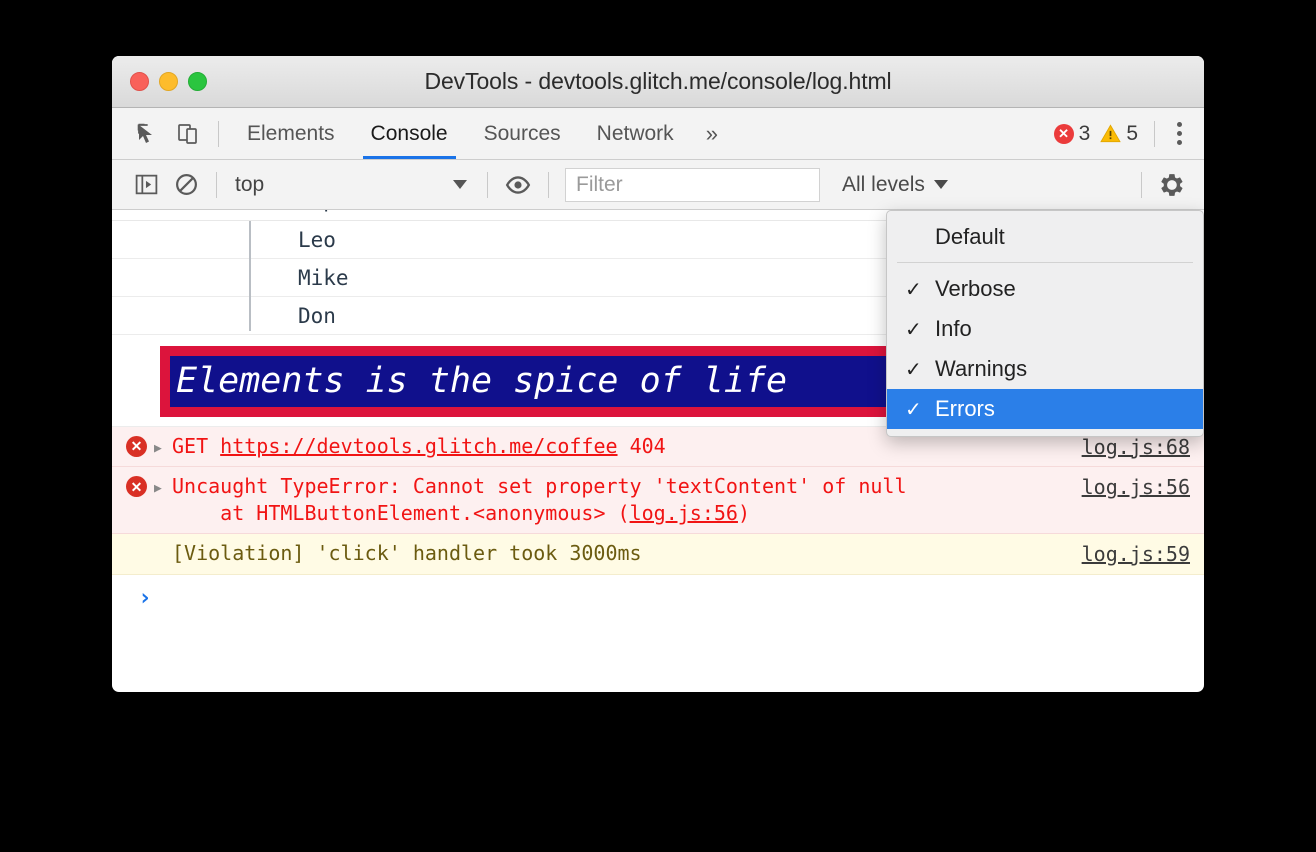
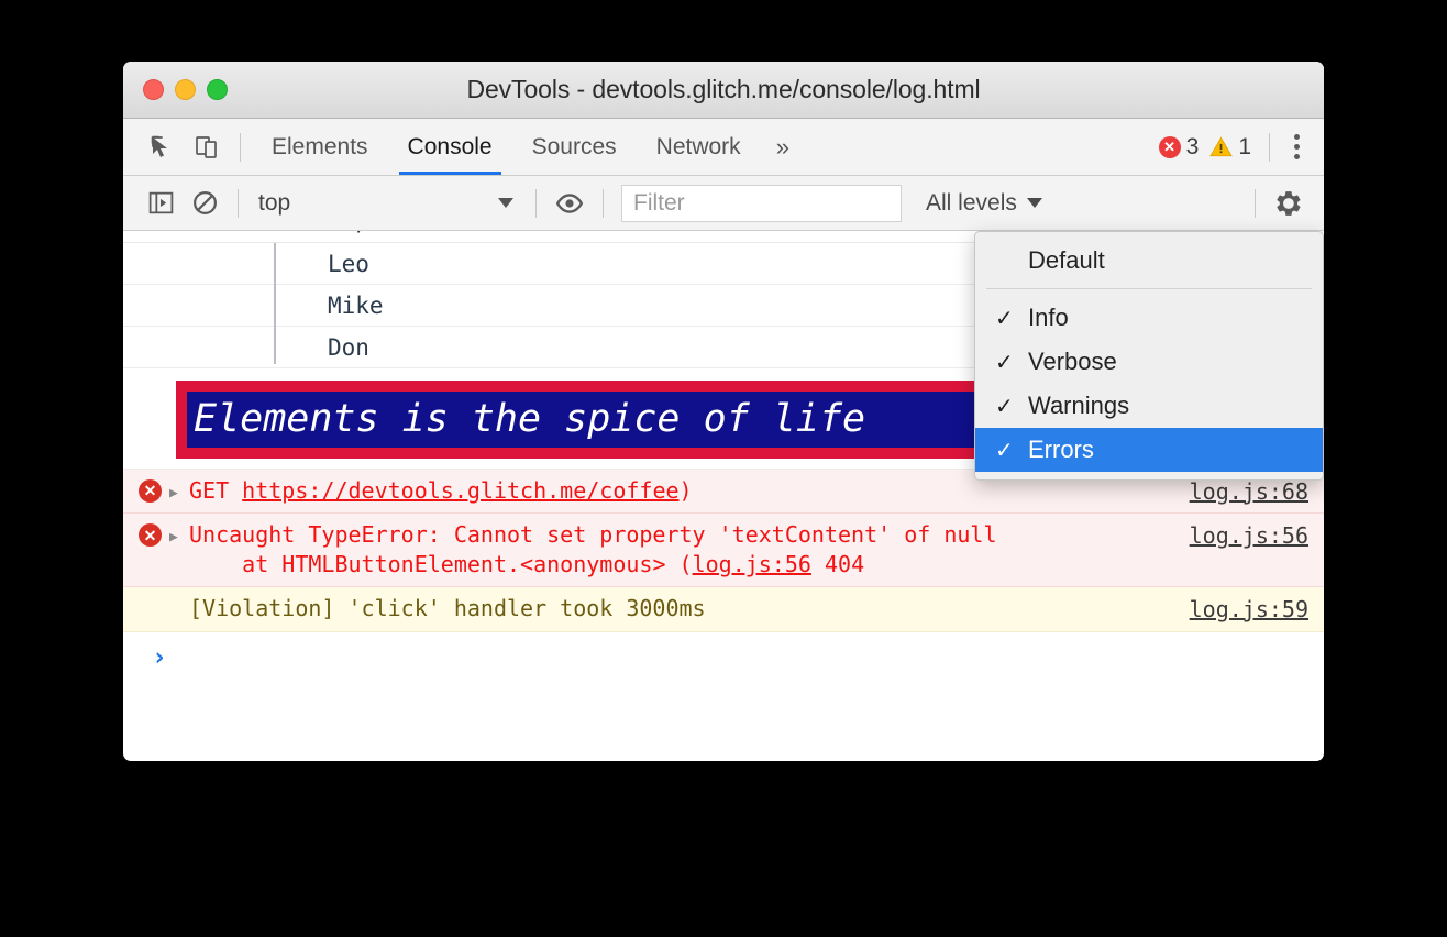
  DevTools - devtools.glitch.me/console/log.html
  Elements
  Console
  Sources
  Network
  »
  ✕
  3
- 5
+ 1
  top
  Filter
  All levels
  Leo
  Mike
  Don
  Elements is the spice of life
  ✕
  ▶
- GET https://devtools.glitch.me/coffee 404
+ GET https://devtools.glitch.me/coffee)
  log.js:68
  ✕
  ▶
  Uncaught TypeError: Cannot set property 'textContent' of null
- at HTMLButtonElement.<anonymous> (log.js:56)
+ at HTMLButtonElement.<anonymous> (log.js:56 404
  log.js:56
  [Violation] 'click' handler took 3000ms
  log.js:59
  ›
  Default
  ✓
- Verbose
+ Info
  ✓
- Info
+ Verbose
  ✓
  Warnings
  ✓
  Errors
